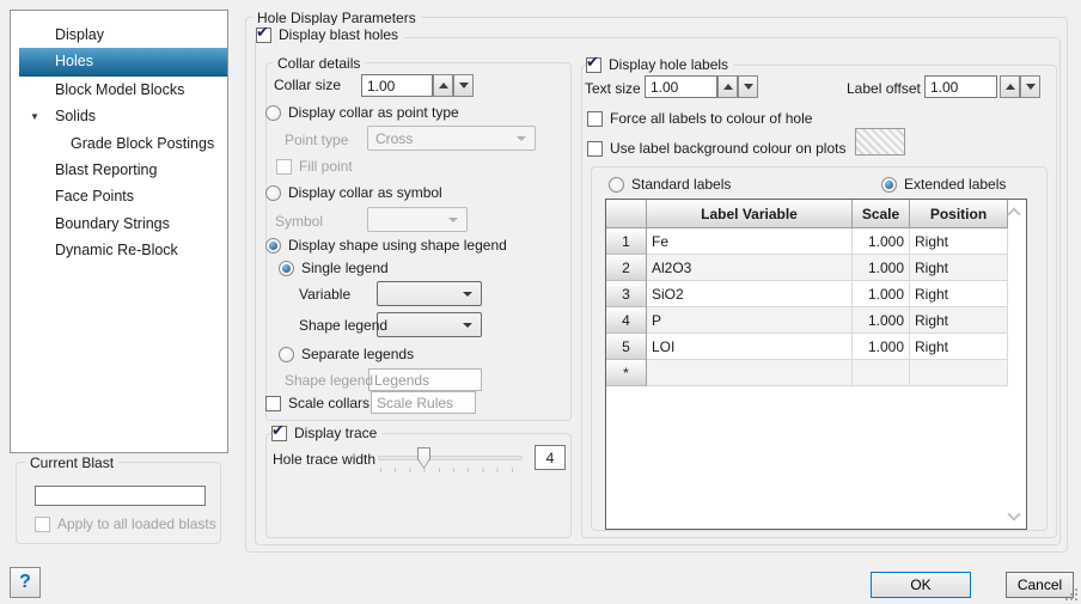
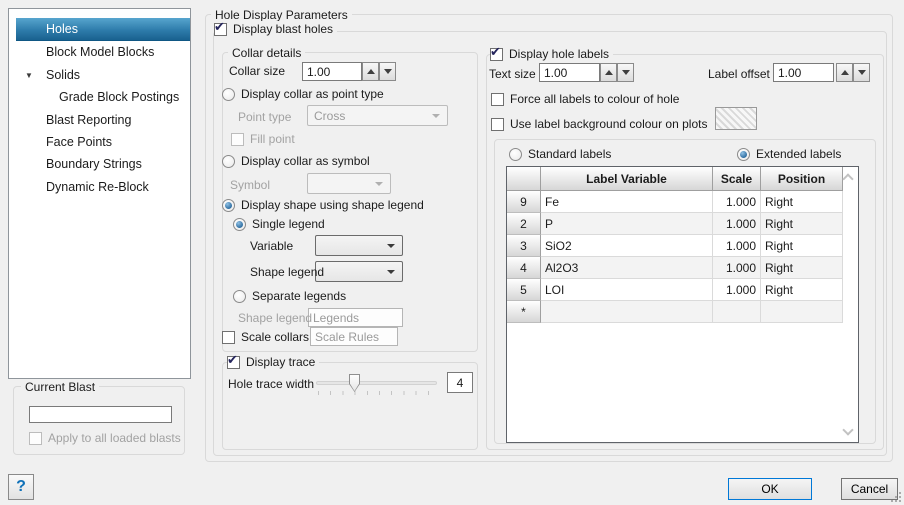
- Display
  Holes
  Block Model Blocks
  ▼
  Solids
  Grade Block Postings
  Blast Reporting
  Face Points
  Boundary Strings
  Dynamic Re-Block
  Current Blast
  Apply to all loaded blasts
  ?
  Hole Display Parameters
  Display blast holes
  Collar details
  Collar size
  1.00
  Display collar as point type
  Point type
  Cross
  Fill point
  Display collar as symbol
  Symbol
  Display shape using shape legend
  Single legend
  Variable
  Shape legend
  Separate legends
  Shape legend
  Legends
  Scale collars
  Scale Rules
  Display trace
  Hole trace width
  4
  Display hole labels
  Text size
  1.00
  Label offset
  1.00
  Force all labels to colour of hole
  Use label background colour on plots
  Standard labels
  Extended labels
  Label Variable
  Scale
  Position
- 1
+ 9
  Fe
  1.000
  Right
  2
- Al2O3
+ P
  1.000
  Right
  3
  SiO2
  1.000
  Right
  4
- P
+ Al2O3
  1.000
  Right
  5
  LOI
  1.000
  Right
  *
  OK
  Cancel
